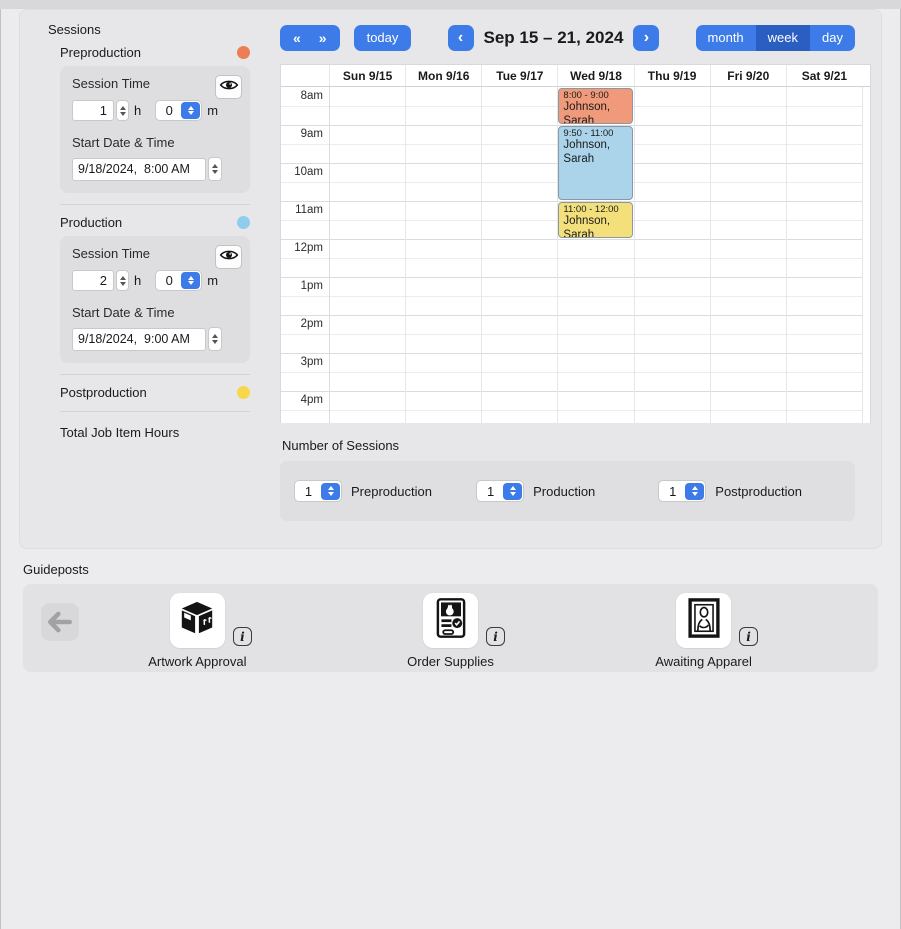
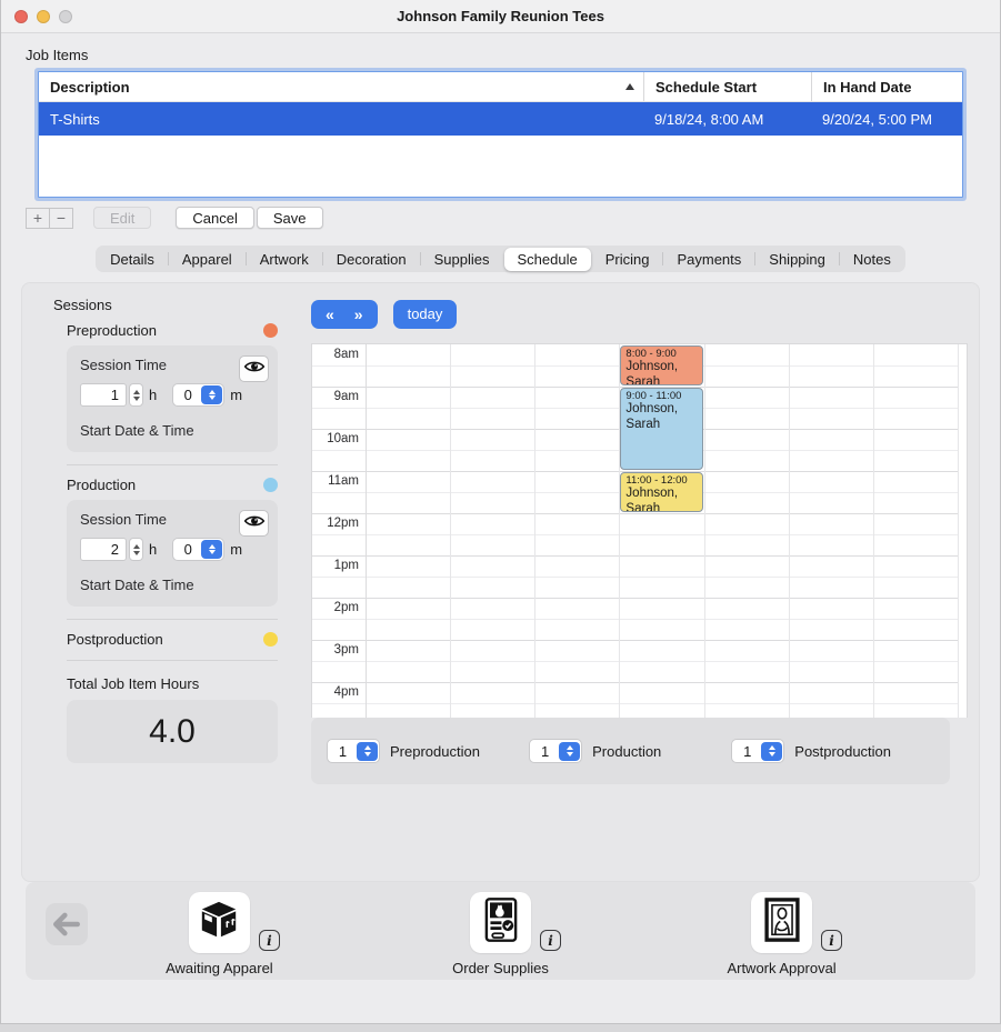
+ Johnson Family Reunion Tees
+ Job Items
+ Description
+ Schedule Start
+ In Hand Date
+ T-Shirts
+ 9/18/24, 8:00 AM
+ 9/20/24, 5:00 PM
+ +
+ −
+ Edit
+ Cancel
+ Save
+ Details
+ Apparel
+ Artwork
+ Decoration
+ Supplies
+ Schedule
+ Pricing
+ Payments
+ Shipping
+ Notes
  Sessions
  Preproduction
  Session Time
  1
  h
  0
  m
  Start Date & Time
- 9/18/2024, 8:00 AM
  Production
  Session Time
  2
  h
  0
  m
  Start Date & Time
- 9/18/2024, 9:00 AM
  Postproduction
  Total Job Item Hours
+ 4.0
  «
  »
  today
- ‹
- Sep 15 – 21, 2024
- ›
- month
- week
- day
- Sun 9/15
- Mon 9/16
- Tue 9/17
- Wed 9/18
- Thu 9/19
- Fri 9/20
- Sat 9/21
  8am
  9am
  10am
  11am
  12pm
  1pm
  2pm
  3pm
  4pm
  8:00 - 9:00
  Johnson, Sarah
- 9:50 - 11:00
+ 9:00 - 11:00
  Johnson, Sarah
  11:00 - 12:00
  Johnson, Sarah
- Number of Sessions
  1
  Preproduction
  1
  Production
  1
  Postproduction
- Guideposts
  i
- Artwork Approval
+ Awaiting Apparel
  i
  Order Supplies
  i
- Awaiting Apparel
+ Artwork Approval
